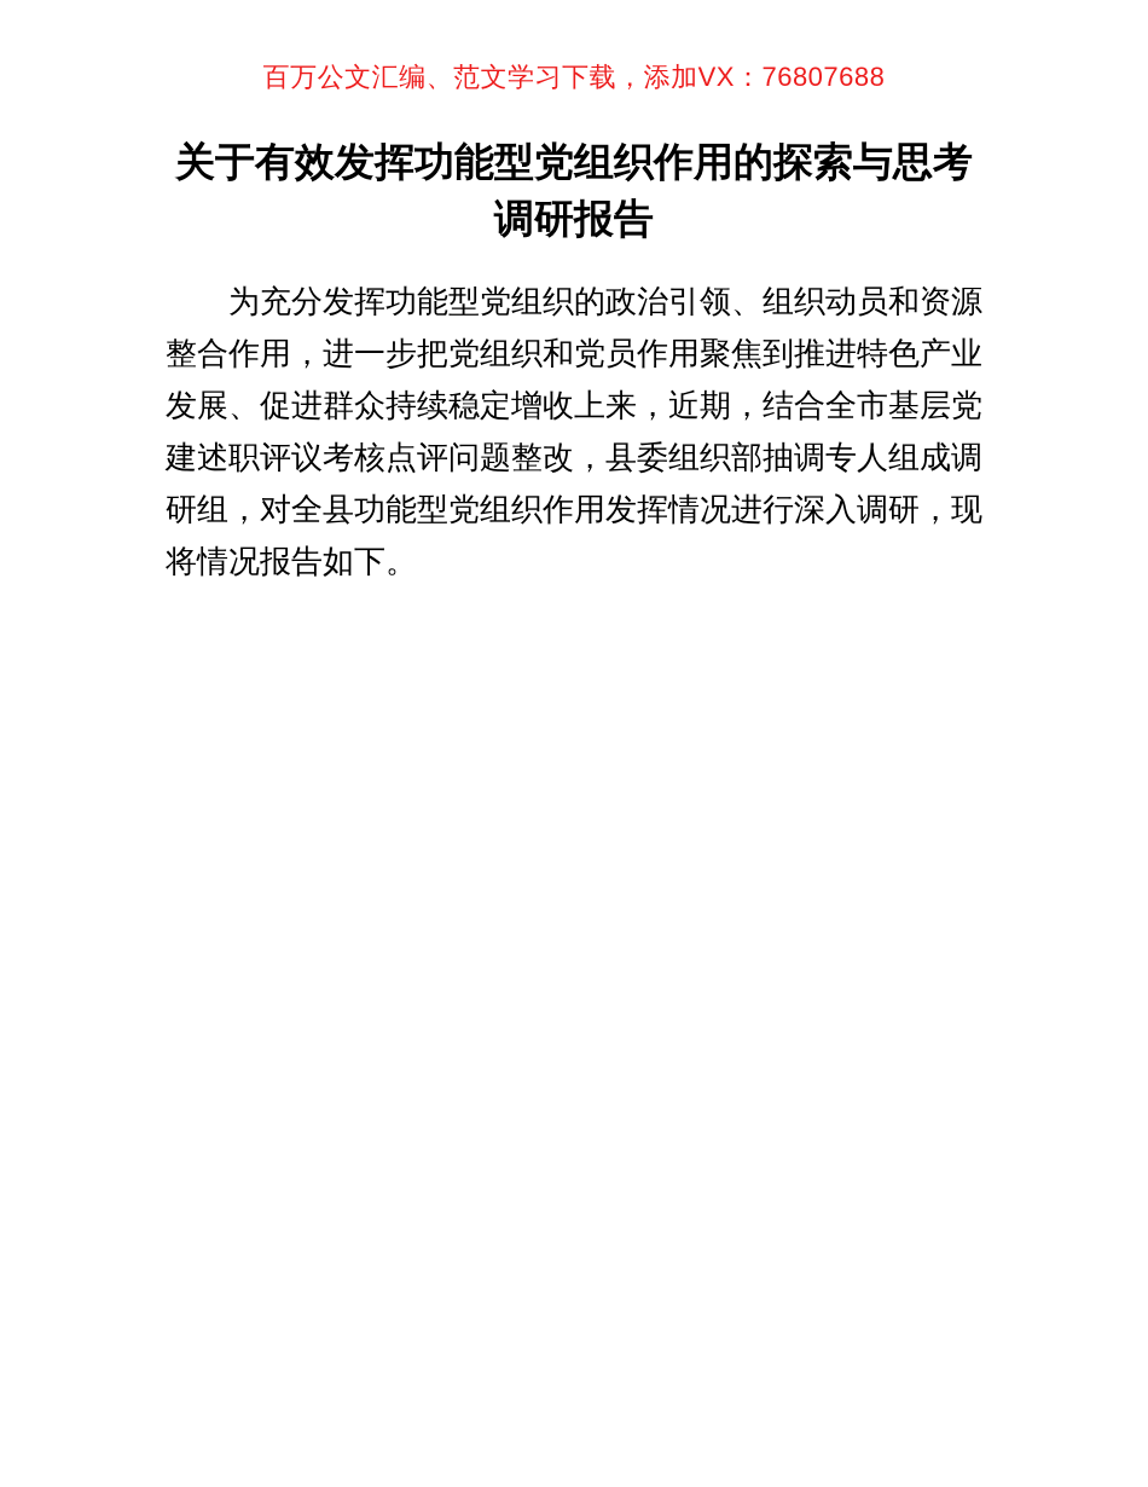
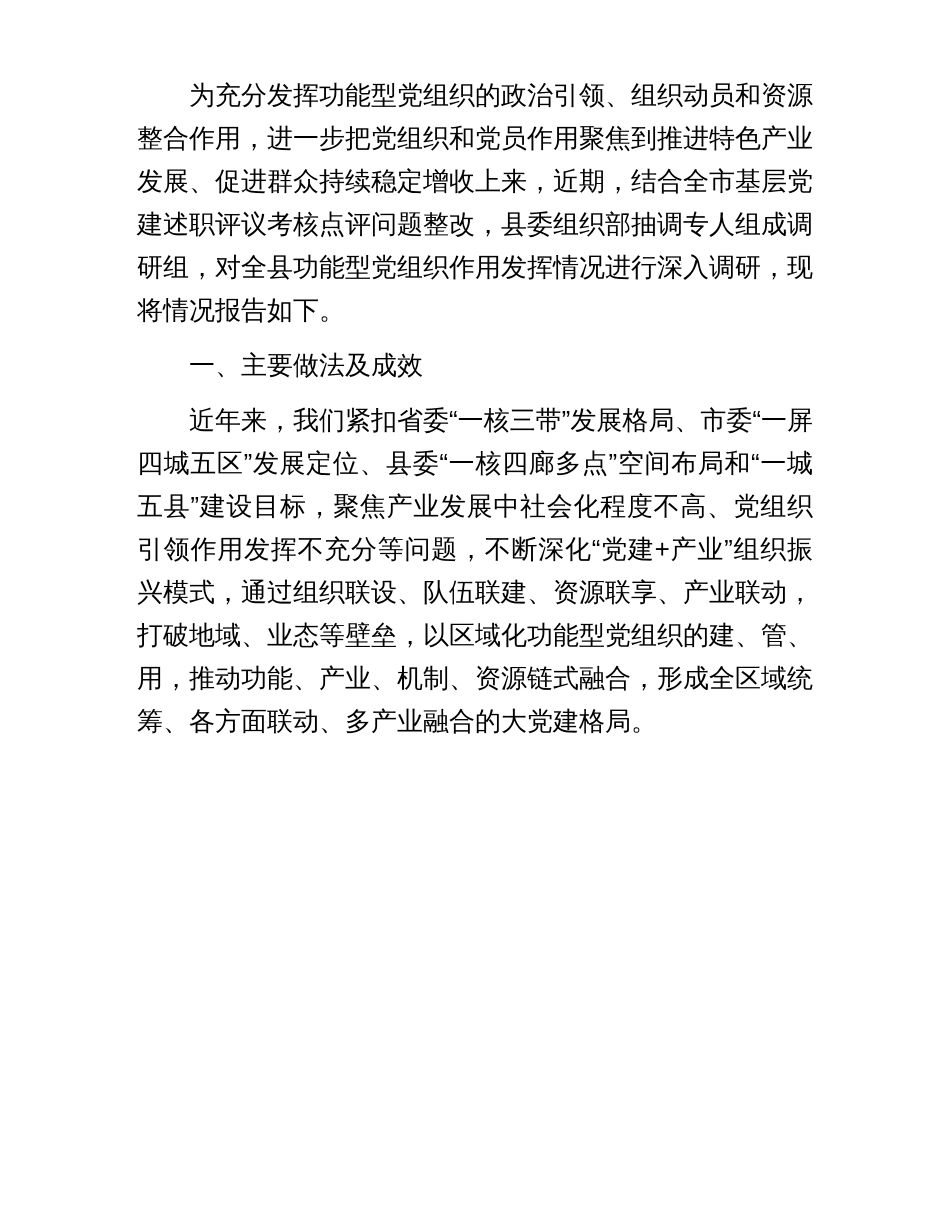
- 百万公文汇编、范文学习下载，添加VX：76807688
- 关于有效发挥功能型党组织作用的探索与思考
- 调研报告
  为充分发挥功能型党组织的政治引领、组织动员和资源整合作用，进一步把党组织和党员作用聚焦到推进特色产业发展、促进群众持续稳定增收上来，近期，结合全市基层党建述职评议考核点评问题整改，县委组织部抽调专人组成调研组，对全县功能型党组织作用发挥情况进行深入调研，现将情况报告如下。
+ 一、主要做法及成效
+ 近年来，我们紧扣省委“一核三带”发展格局、市委“一屏四城五区”发展定位、县委“一核四廊多点”空间布局和“一城五县”建设目标，聚焦产业发展中社会化程度不高、党组织引领作用发挥不充分等问题，不断深化“党建+产业”组织振兴模式，通过组织联设、队伍联建、资源联享、产业联动，打破地域、业态等壁垒，以区域化功能型党组织的建、管、用，推动功能、产业、机制、资源链式融合，形成全区域统筹、各方面联动、多产业融合的大党建格局。
